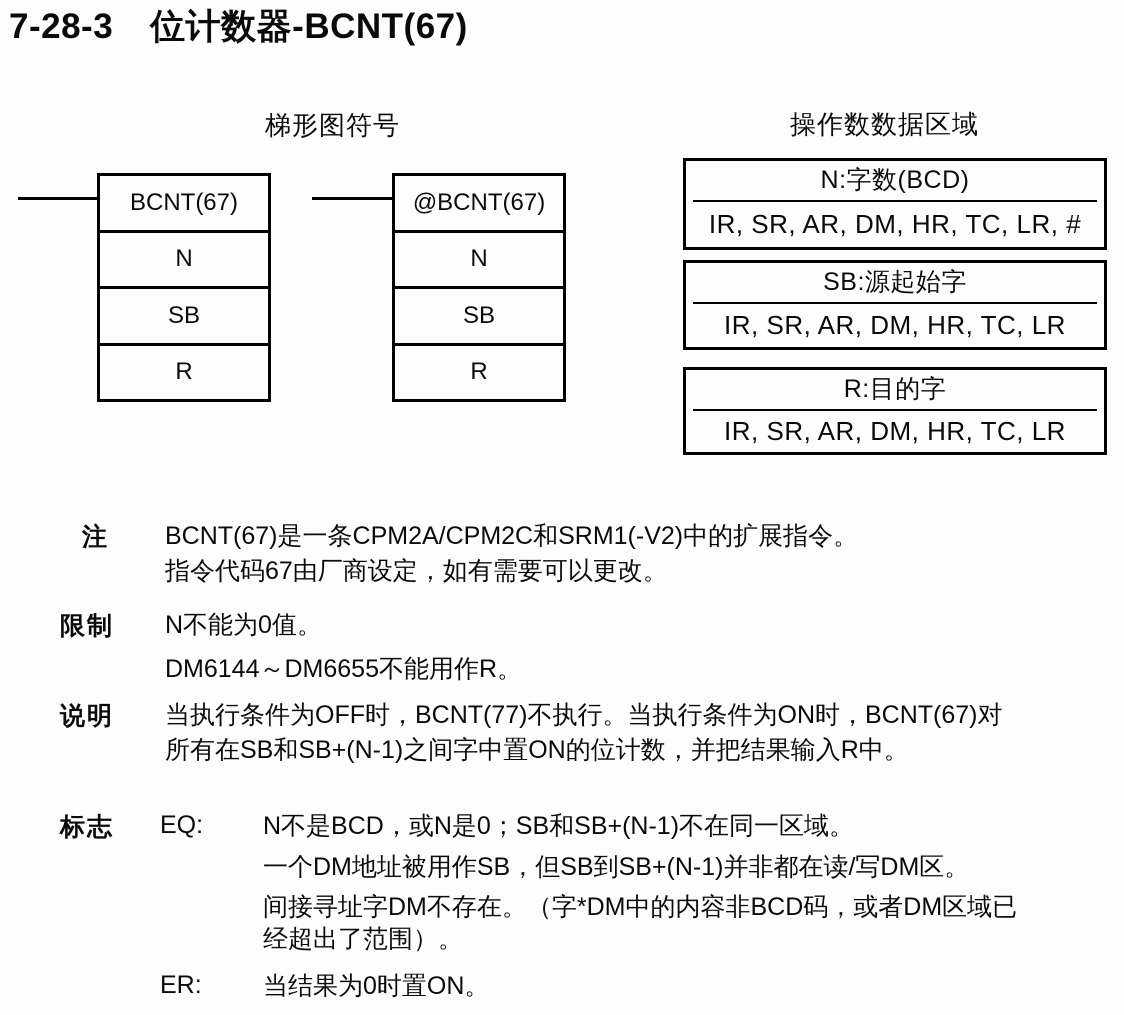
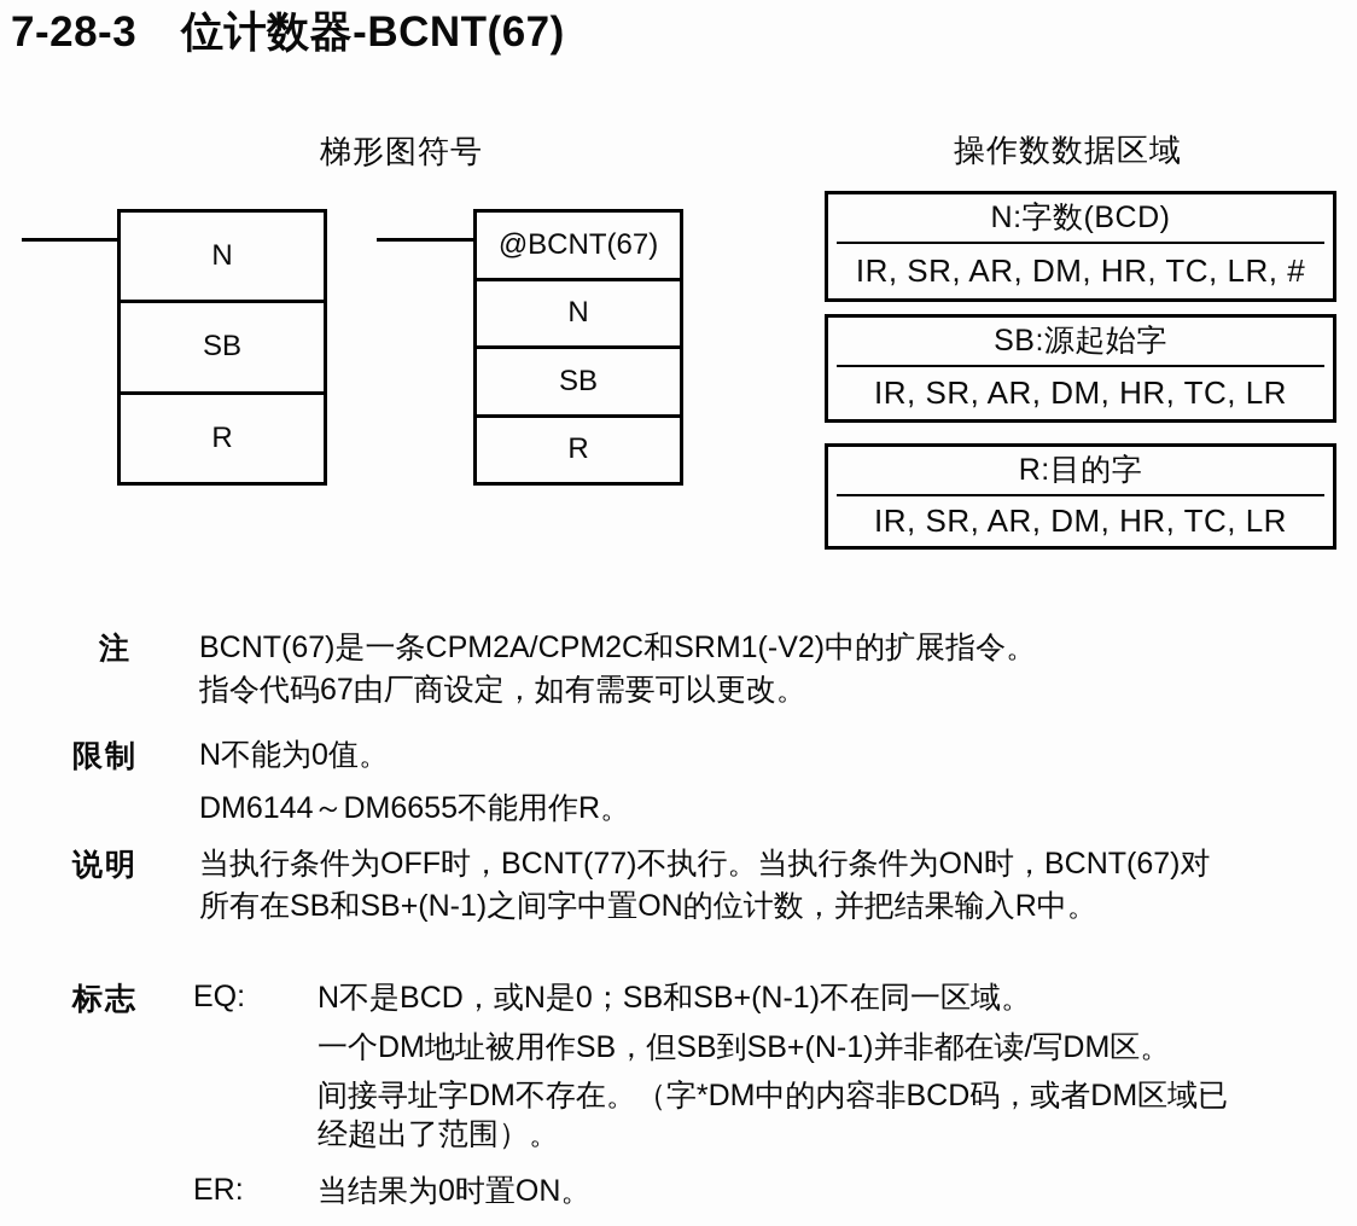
  7-28-3 位计数器-BCNT(67)
  梯形图符号
  操作数数据区域
- BCNT(67)
  N
  SB
  R
  @BCNT(67)
  N
  SB
  R
  N:字数(BCD)
  IR, SR, AR, DM, HR, TC, LR, #
  SB:源起始字
  IR, SR, AR, DM, HR, TC, LR
  R:目的字
  IR, SR, AR, DM, HR, TC, LR
  注
  BCNT(67)是一条CPM2A/CPM2C和SRM1(-V2)中的扩展指令。
  指令代码67由厂商设定，如有需要可以更改。
  限制
  N不能为0值。
  DM6144～DM6655不能用作R。
  说明
  当执行条件为OFF时，BCNT(77)不执行。当执行条件为ON时，BCNT(67)对
  所有在SB和SB+(N-1)之间字中置ON的位计数，并把结果输入R中。
  标志
  EQ:
  N不是BCD，或N是0；SB和SB+(N-1)不在同一区域。
  一个DM地址被用作SB，但SB到SB+(N-1)并非都在读/写DM区。
  间接寻址字DM不存在。（字*DM中的内容非BCD码，或者DM区域已
  经超出了范围）。
  ER:
  当结果为0时置ON。
